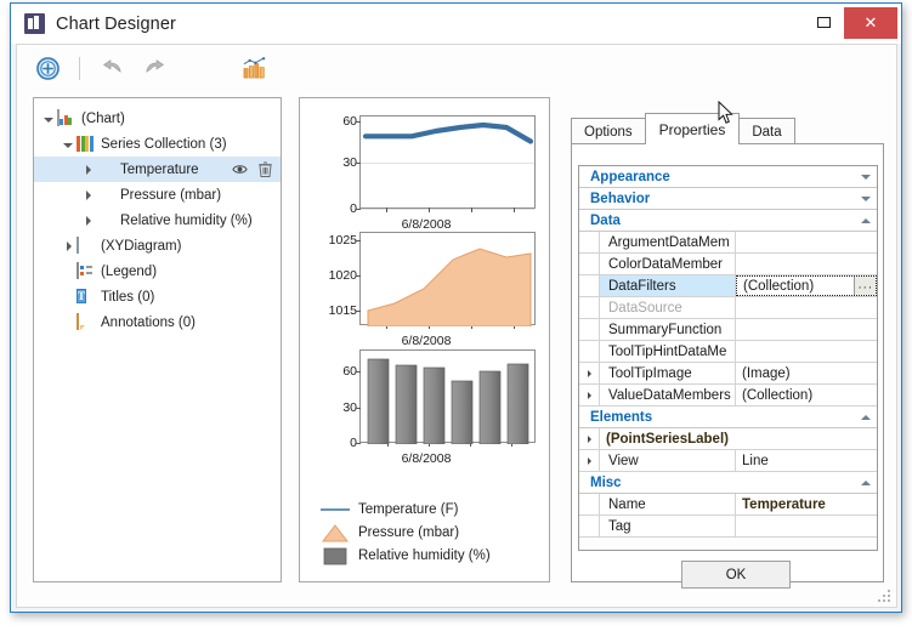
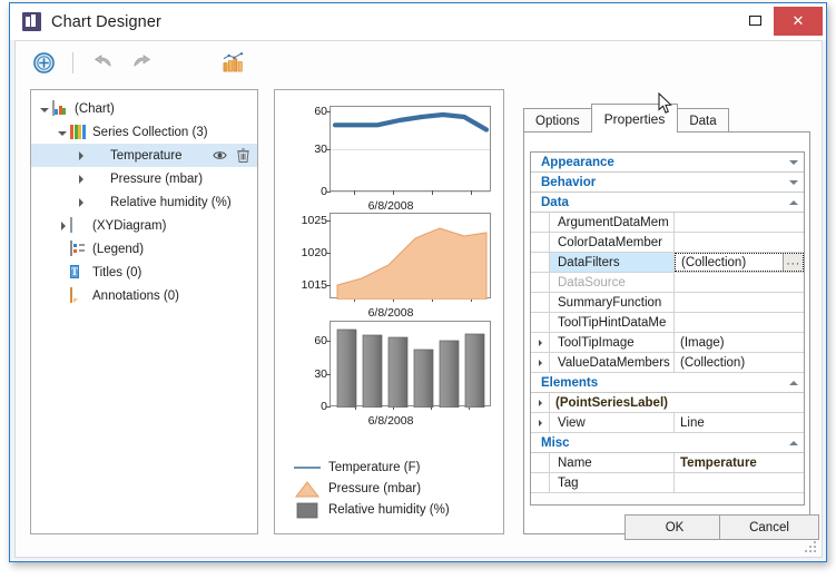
  Chart Designer
  ✕
  (Chart)
  Series Collection (3)
  Temperature
  Pressure (mbar)
  Relative humidity (%)
  (XYDiagram)
  (Legend)
  T
  Titles (0)
  Annotations (0)
  60
  30
  0
  6/8/2008
  1025
  1020
  1015
  6/8/2008
  60
  30
  0
  6/8/2008
  Temperature (F)
  Pressure (mbar)
  Relative humidity (%)
  Options
  Properties
  Data
  Appearance
  Behavior
  Data
  ArgumentDataMem
  ColorDataMember
  DataFilters
  (Collection)
  ···
  DataSource
  SummaryFunction
  ToolTipHintDataMe
  ToolTipImage
  (Image)
  ValueDataMembers
  (Collection)
  Elements
  (PointSeriesLabel)
  View
  Line
  Misc
  Name
  Temperature
  Tag
  OK
+ Cancel
